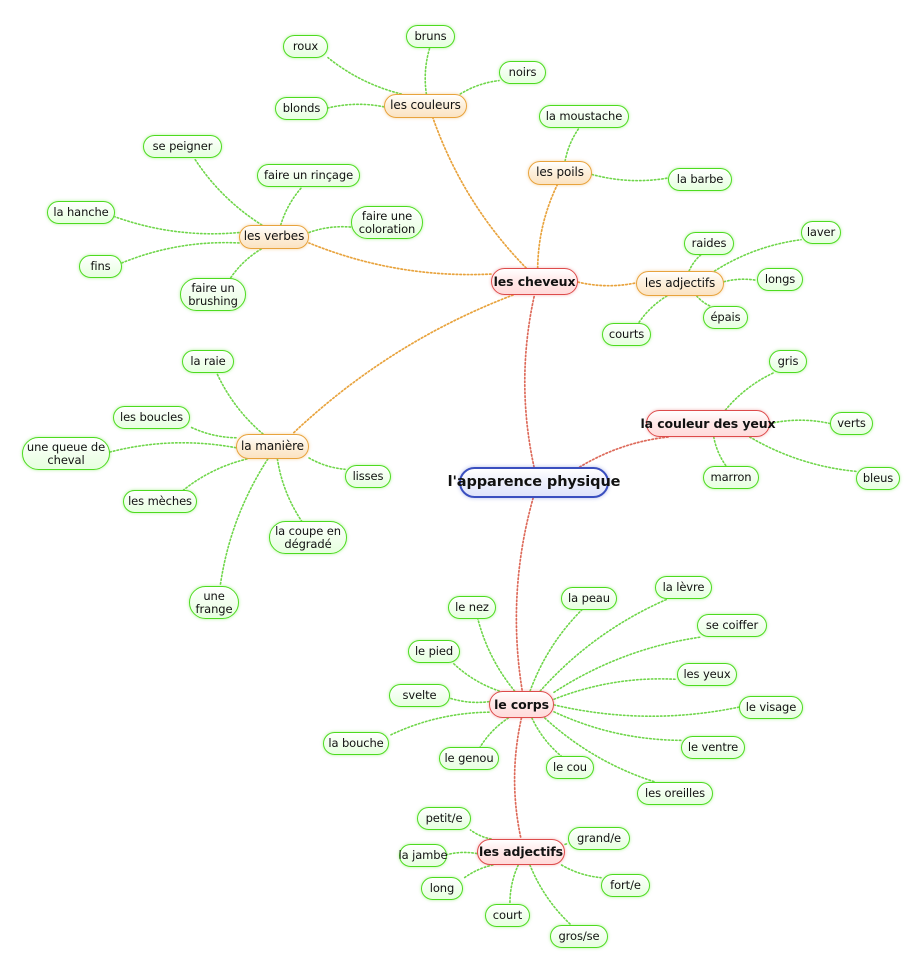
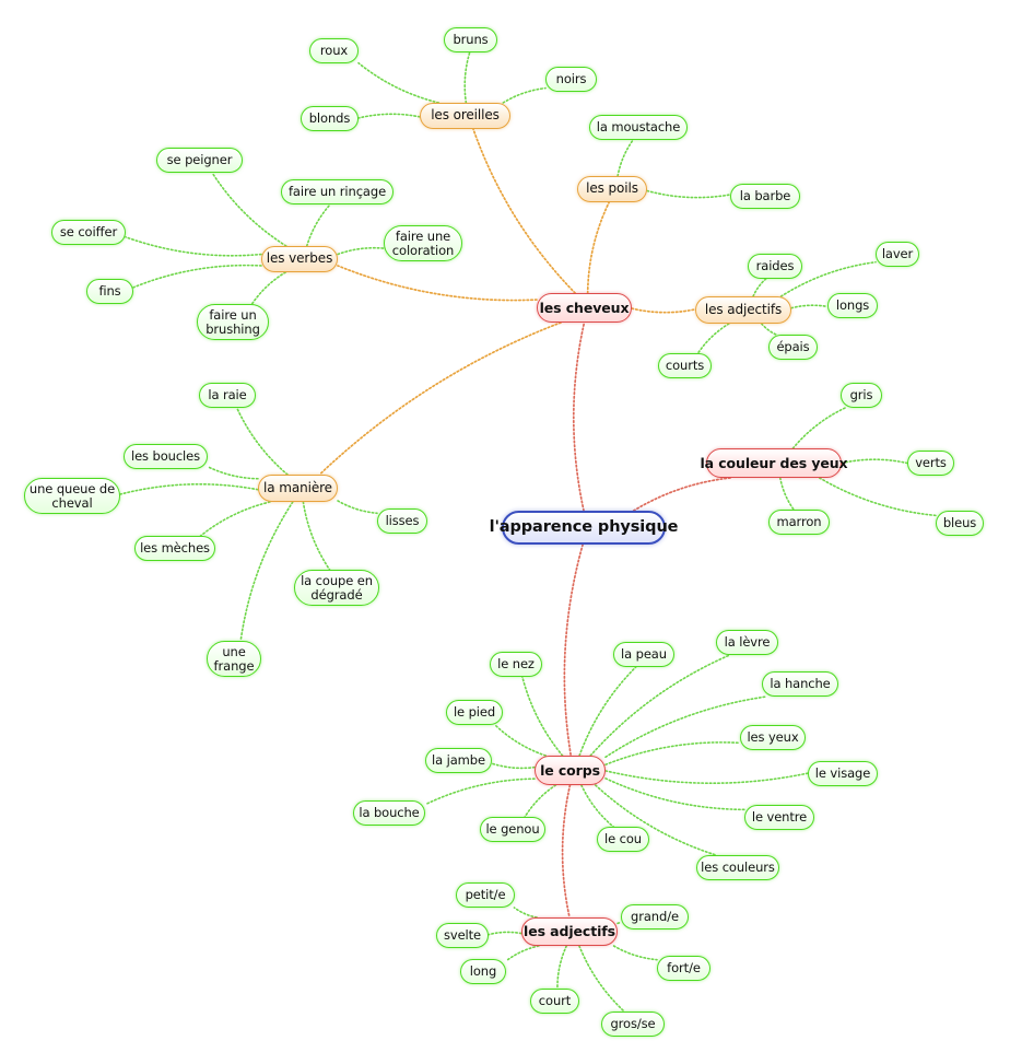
  l'apparence physique
  les cheveux
  la couleur des yeux
  le corps
  les adjectifs
- les couleurs
+ les oreilles
  les poils
  les verbes
  les adjectifs
  la manière
  roux
  bruns
  noirs
  blonds
  la moustache
  la barbe
  se peigner
  faire un rinçage
- la hanche
+ se coiffer
  faire une
  coloration
  fins
  faire un
  brushing
  raides
  laver
  longs
  épais
  courts
  gris
  verts
  marron
  bleus
  la raie
  les boucles
  une queue de
  cheval
  lisses
  les mèches
  la coupe en
  dégradé
  une
  frange
  le nez
  la peau
  la lèvre
- se coiffer
+ la hanche
  le pied
  les yeux
- svelte
+ la jambe
  le visage
  le ventre
  la bouche
  le genou
  le cou
- les oreilles
+ les couleurs
  petit/e
  grand/e
- la jambe
+ svelte
  long
  fort/e
  court
  gros/se
